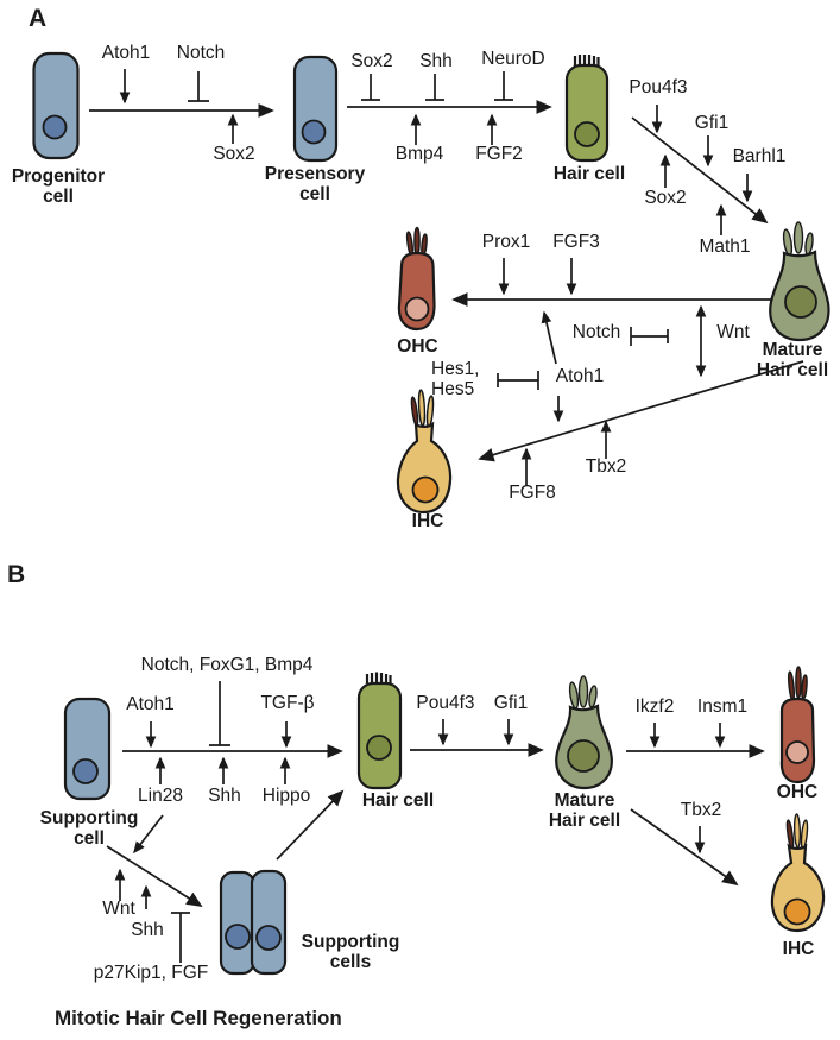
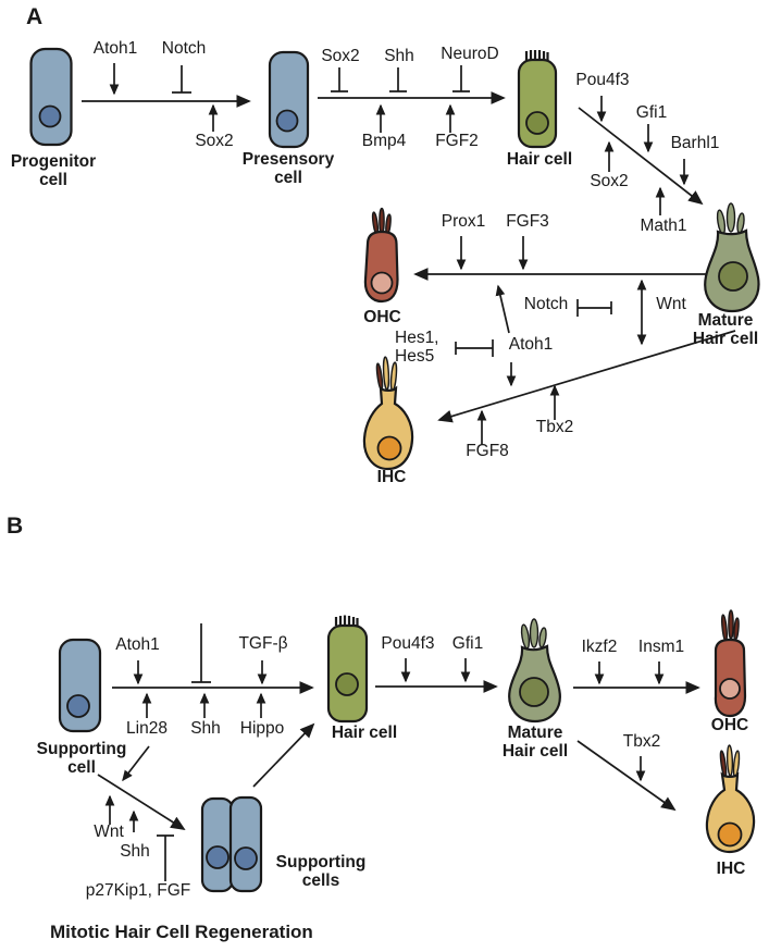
  A
  Atoh1
  Notch
  Sox2
  Progenitor
  cell
  Presensory
  cell
  Sox2
  Shh
  NeuroD
  Bmp4
  FGF2
  Hair cell
  Pou4f3
  Gfi1
  Barhl1
  Sox2
  Math1
  Prox1
  FGF3
  Notch
  Wnt
  Atoh1
  Hes1,
  Hes5
  Mature
  Hair cell
  OHC
  FGF8
  Tbx2
  IHC
  B
- Notch, FoxG1, Bmp4
  Atoh1
  TGF-β
  Lin28
  Shh
  Hippo
  Supporting
  cell
  Hair cell
  Pou4f3
  Gfi1
  Mature
  Hair cell
  Ikzf2
  Insm1
  OHC
  Tbx2
  IHC
  Wnt
  Shh
  p27Kip1, FGF
  Supporting
  cells
  Mitotic Hair Cell Regeneration
